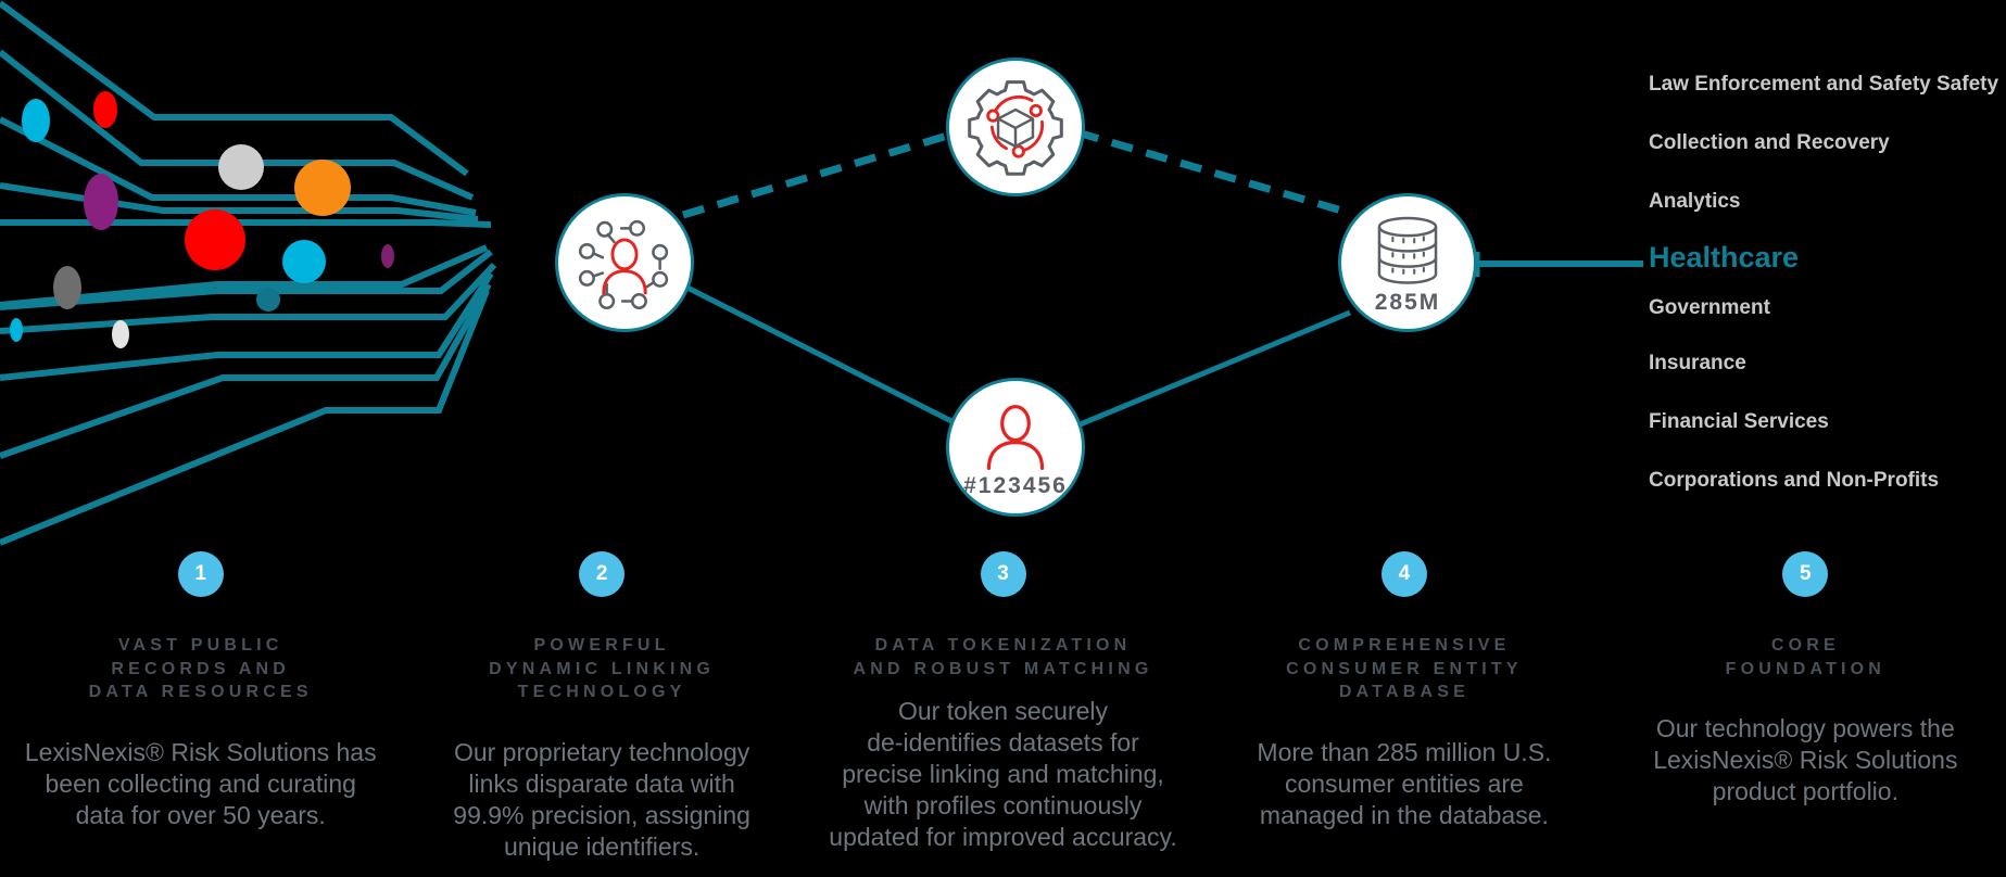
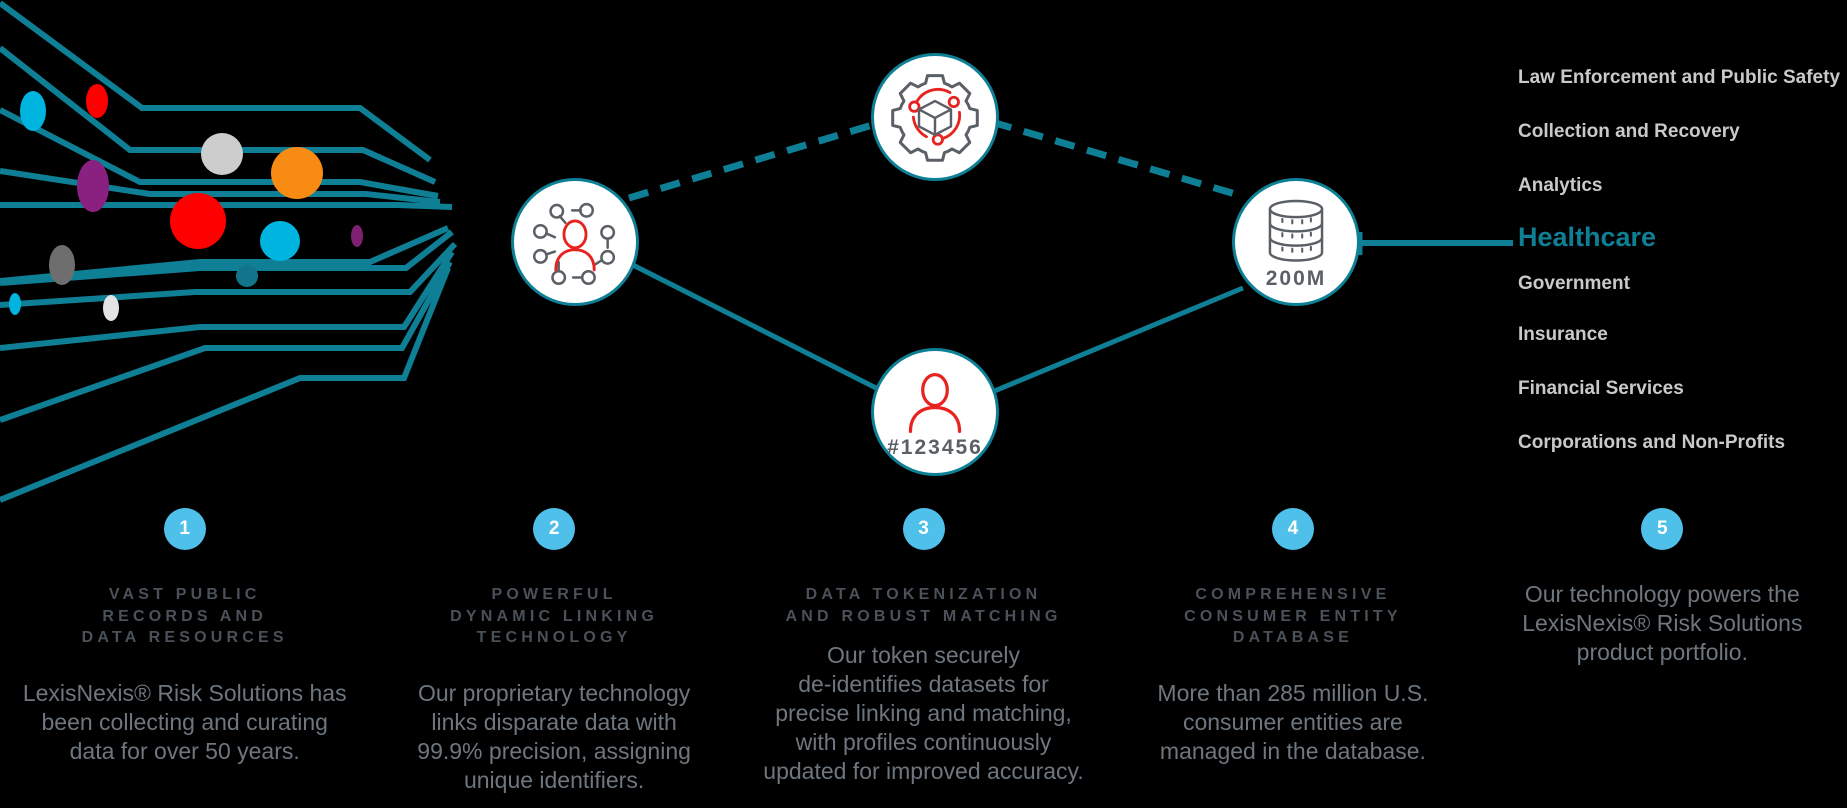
  #123456
- 285M
+ 200M
- Law Enforcement and Safety Safety
+ Law Enforcement and Public Safety
  Collection and Recovery
  Analytics
  Healthcare
  Government
  Insurance
  Financial Services
  Corporations and Non-Profits
  1
  VAST PUBLIC
  RECORDS AND
  DATA RESOURCES
  LexisNexis® Risk Solutions has
  been collecting and curating
  data for over 50 years.
  2
  POWERFUL
  DYNAMIC LINKING
  TECHNOLOGY
  Our proprietary technology
  links disparate data with
  99.9% precision, assigning
  unique identifiers.
  3
  DATA TOKENIZATION
  AND ROBUST MATCHING
  Our token securely
  de-identifies datasets for
  precise linking and matching,
  with profiles continuously
  updated for improved accuracy.
  4
  COMPREHENSIVE
  CONSUMER ENTITY
  DATABASE
  More than 285 million U.S.
  consumer entities are
  managed in the database.
  5
- CORE
- FOUNDATION
  Our technology powers the
  LexisNexis® Risk Solutions
  product portfolio.
